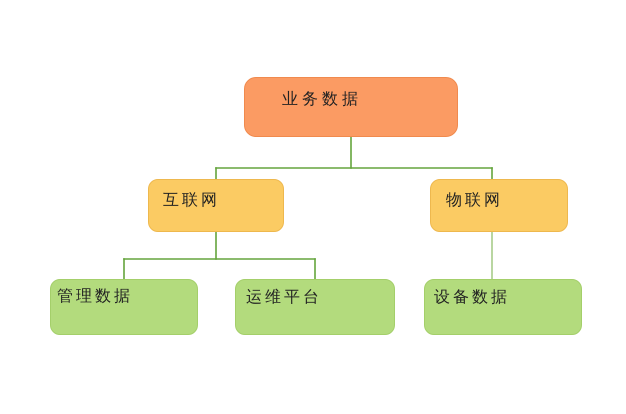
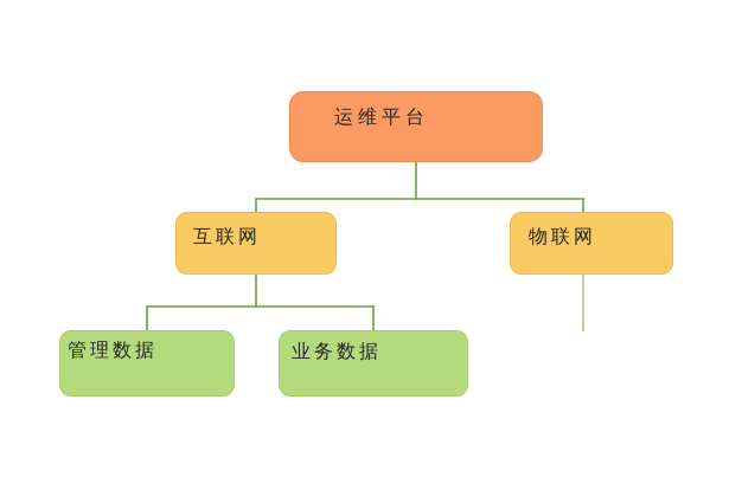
- 业务数据
+ 运维平台
  互联网
  物联网
  管理数据
- 运维平台
+ 业务数据
- 设备数据
